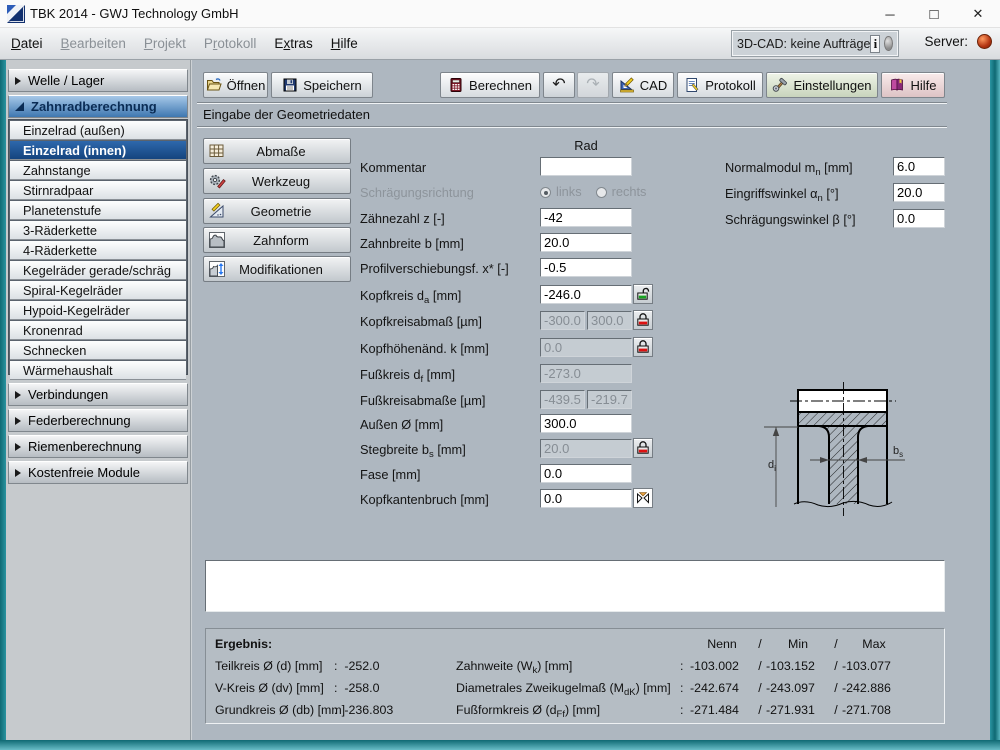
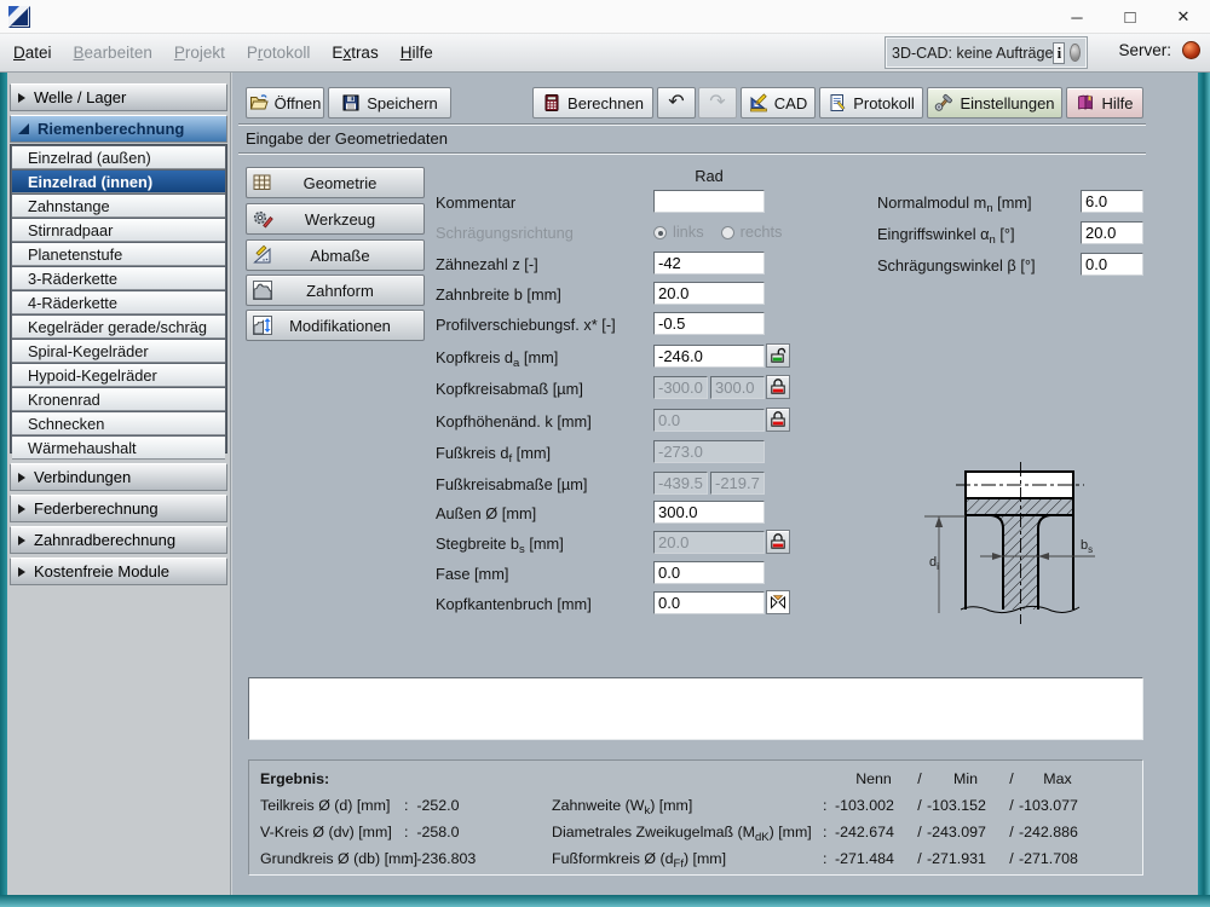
- TBK 2014 - GWJ Technology GmbH
  ─
  □
  ✕
  Datei
  Bearbeiten
  Projekt
  Protokoll
  Extras
  Hilfe
  3D-CAD: keine Aufträge
  i
  Server:
  Welle / Lager
- Zahnradberechnung
+ Riemenberechnung
  Einzelrad (außen)
  Einzelrad (innen)
  Zahnstange
  Stirnradpaar
  Planetenstufe
  3-Räderkette
  4-Räderkette
  Kegelräder gerade/schräg
  Spiral-Kegelräder
  Hypoid-Kegelräder
  Kronenrad
  Schnecken
  Wärmehaushalt
  Verbindungen
  Federberechnung
- Riemenberechnung
+ Zahnradberechnung
  Kostenfreie Module
  Öffnen
  Speichern
  Berechnen
  ↶
  ↷
  CAD
  Protokoll
  Einstellungen
  Hilfe
  Eingabe der Geometriedaten
- Abmaße
+ Geometrie
  Werkzeug
- Geometrie
+ Abmaße
  Zahnform
  Modifikationen
  Rad
  Kommentar
  Schrägungsrichtung
  links rechts
  Zähnezahl z [-]
  -42
  Zahnbreite b [mm]
  20.0
  Profilverschiebungsf. x* [-]
  -0.5
  Kopfkreis da [mm]
  -246.0
  Kopfkreisabmaß [µm]
  -300.0
  300.0
  Kopfhöhenänd. k [mm]
  0.0
  Fußkreis df [mm]
  -273.0
  Fußkreisabmaße [µm]
  -439.5
  -219.7
  Außen Ø [mm]
  300.0
  Stegbreite bs [mm]
  20.0
  Fase [mm]
  0.0
  Kopfkantenbruch [mm]
  0.0
  Normalmodul mn [mm]
  6.0
  Eingriffswinkel αn [°]
  20.0
  Schrägungswinkel β [°]
  0.0
  di
  bs
  Ergebnis:
  Nenn
  /
  Min
  /
  Max
  Teilkreis Ø (d) [mm]
  : -252.0
  V-Kreis Ø (dv) [mm]
  : -258.0
  Grundkreis Ø (db) [mm]
  : -236.803
  Zahnweite (Wk) [mm]
  :
  -103.002
  /
  -103.152
  /
  -103.077
  Diametrales Zweikugelmaß (MdK) [mm]
  :
  -242.674
  /
  -243.097
  /
  -242.886
  Fußformkreis Ø (dFf) [mm]
  :
  -271.484
  /
  -271.931
  /
  -271.708
